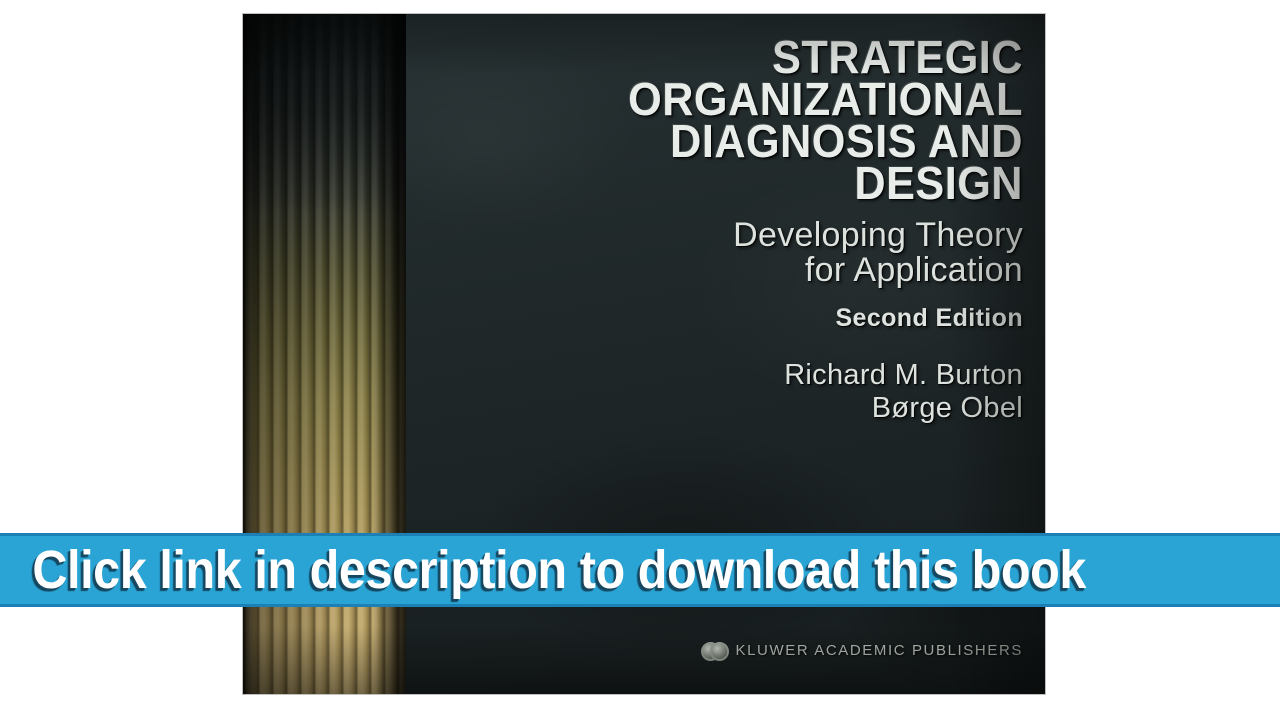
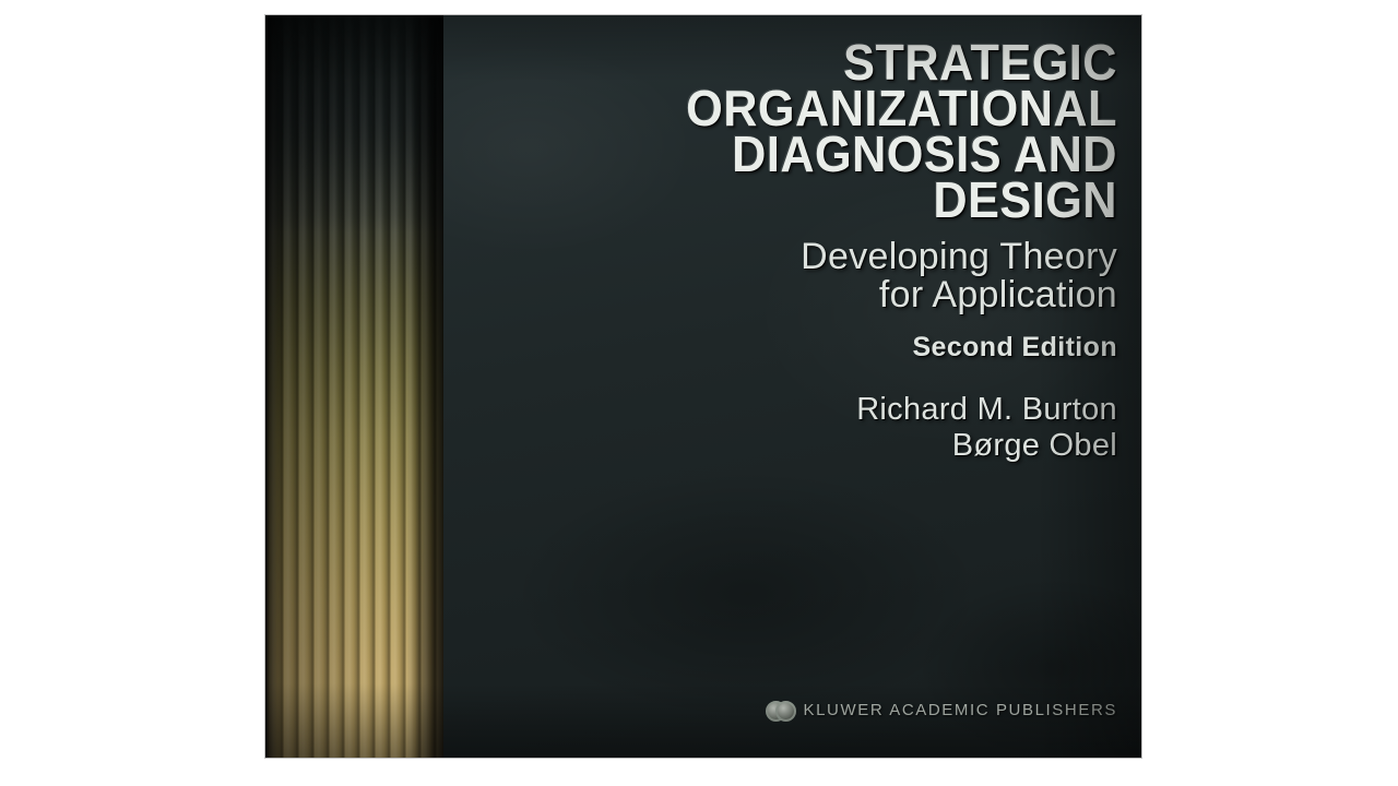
- Click link in description to download this book
